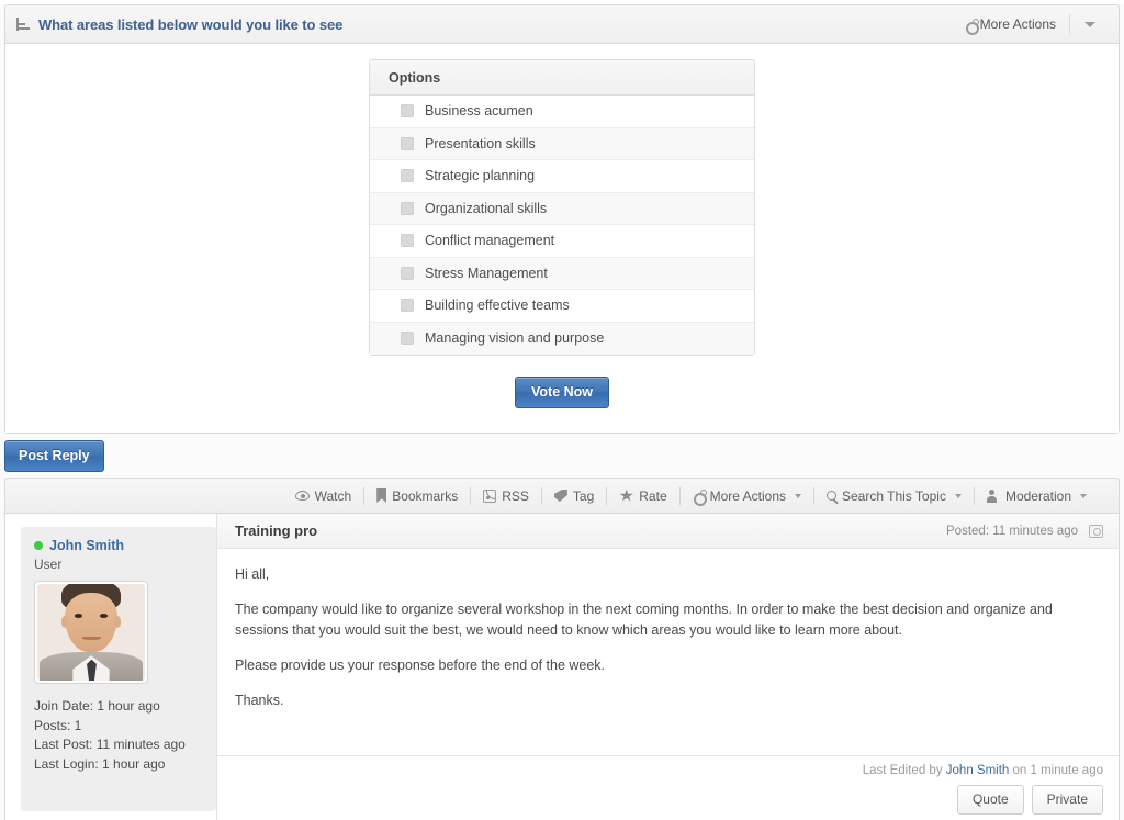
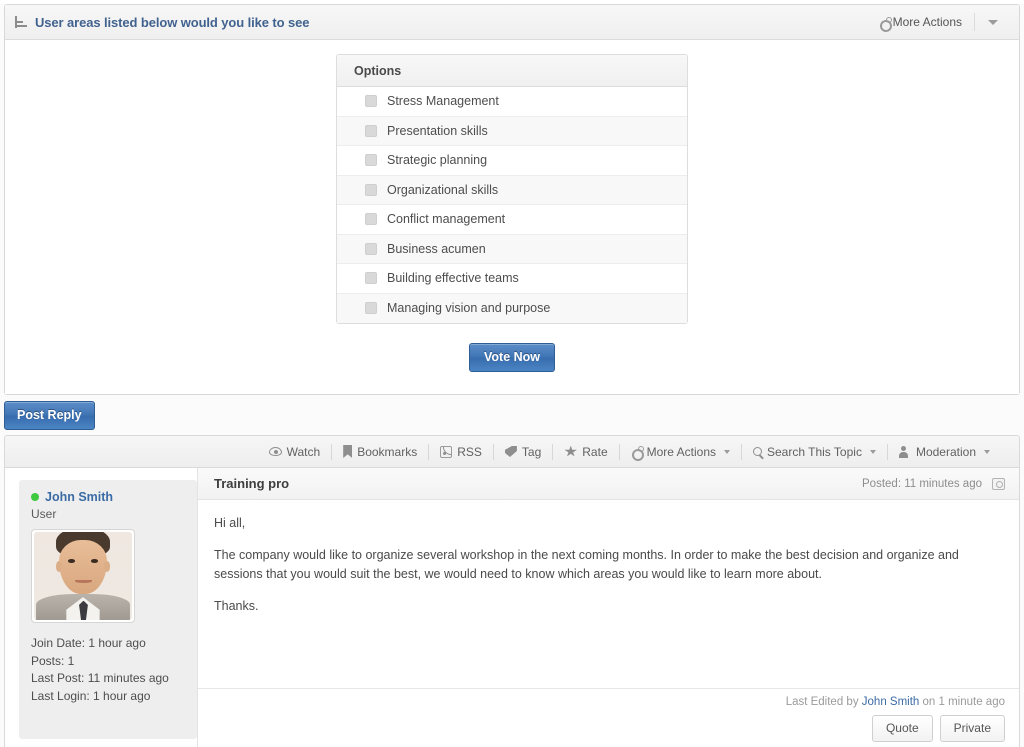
- What areas listed below would you like to see
+ User areas listed below would you like to see
  More Actions
  Options
- Business acumen
+ Stress Management
  Presentation skills
  Strategic planning
  Organizational skills
  Conflict management
- Stress Management
+ Business acumen
  Building effective teams
  Managing vision and purpose
  Vote Now
  Post Reply
  Watch
  Bookmarks
  RSS
  Tag
  Rate
  More Actions
  Search This Topic
  Moderation
  John Smith
  User
  Join Date: 1 hour ago
  Posts: 1
  Last Post: 11 minutes ago
  Last Login: 1 hour ago
  Training pro
  Posted: 11 minutes ago
  Hi all,
  The company would like to organize several workshop in the next coming months. In order to make the best decision and organize and sessions that you would suit the best, we would need to know which areas you would like to learn more about.
- Please provide us your response before the end of the week.
  Thanks.
  Last Edited by John Smith on 1 minute ago
  Quote
  Private
